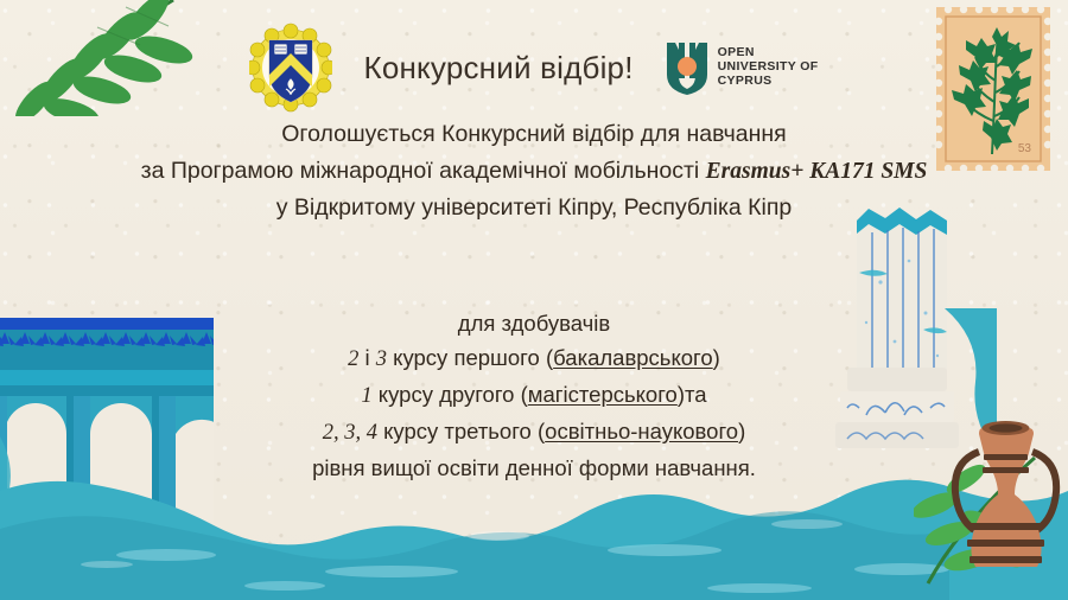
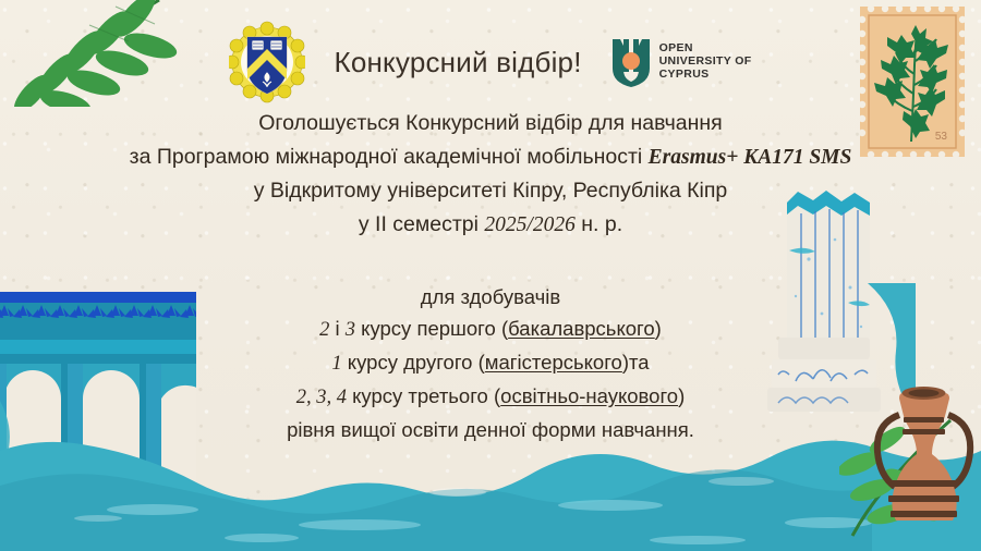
  53
  Конкурсний відбір!
  OPEN
  UNIVERSITY OF
  CYPRUS
  Оголошується Конкурсний відбір для навчання
  за Програмою міжнародної академічної мобільності Erasmus+ KA171 SMS
  у Відкритому університеті Кіпру, Республіка Кіпр
+ у II семестрі 2025/2026 н. р.
  для здобувачів
  2 і 3 курсу першого (бакалаврського)
  1 курсу другого (магістерського)та
  2, 3, 4 курсу третього (освітньо-наукового)
  рівня вищої освіти денної форми навчання.
